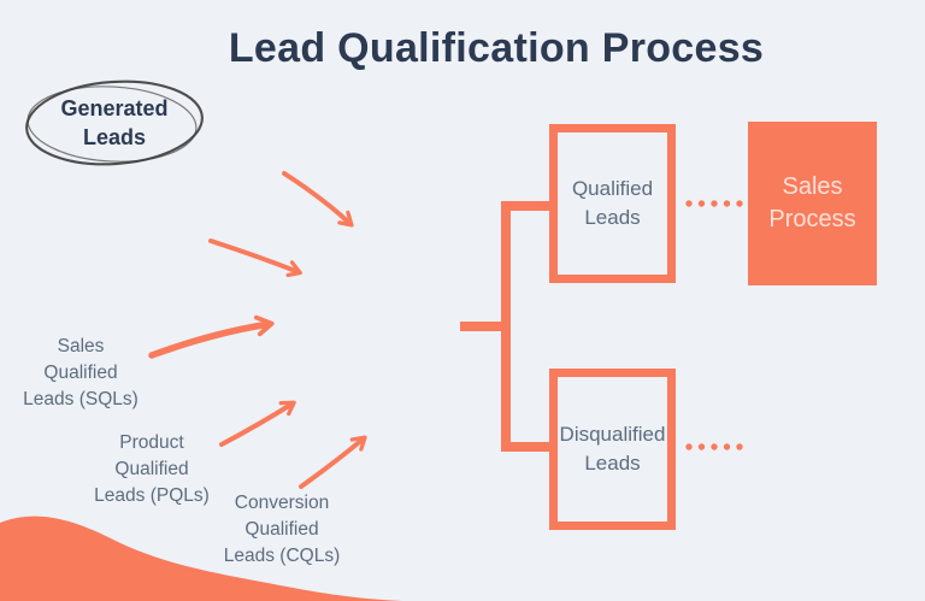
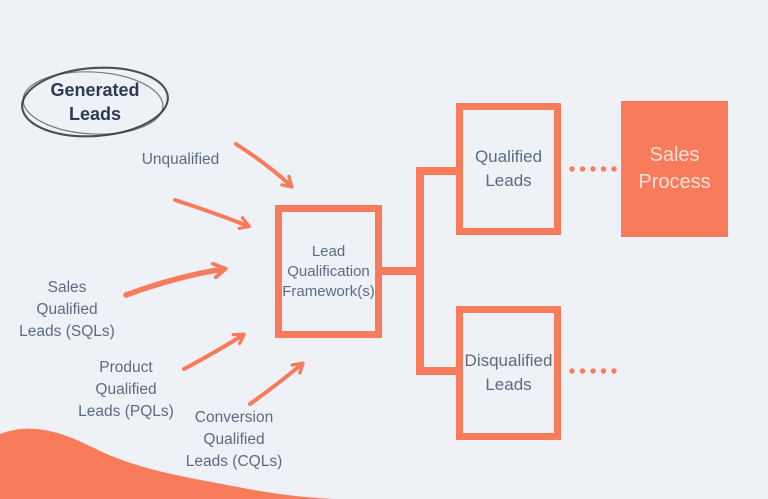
- Lead Qualification Process
  Generated
  Leads
+ Unqualified
  Sales
  Qualified
  Leads (SQLs)
  Product
  Qualified
  Leads (PQLs)
  Conversion
  Qualified
  Leads (CQLs)
+ Lead
+ Qualification
+ Framework(s)
  Qualified
  Leads
  Disqualified
  Leads
  Sales
  Process
